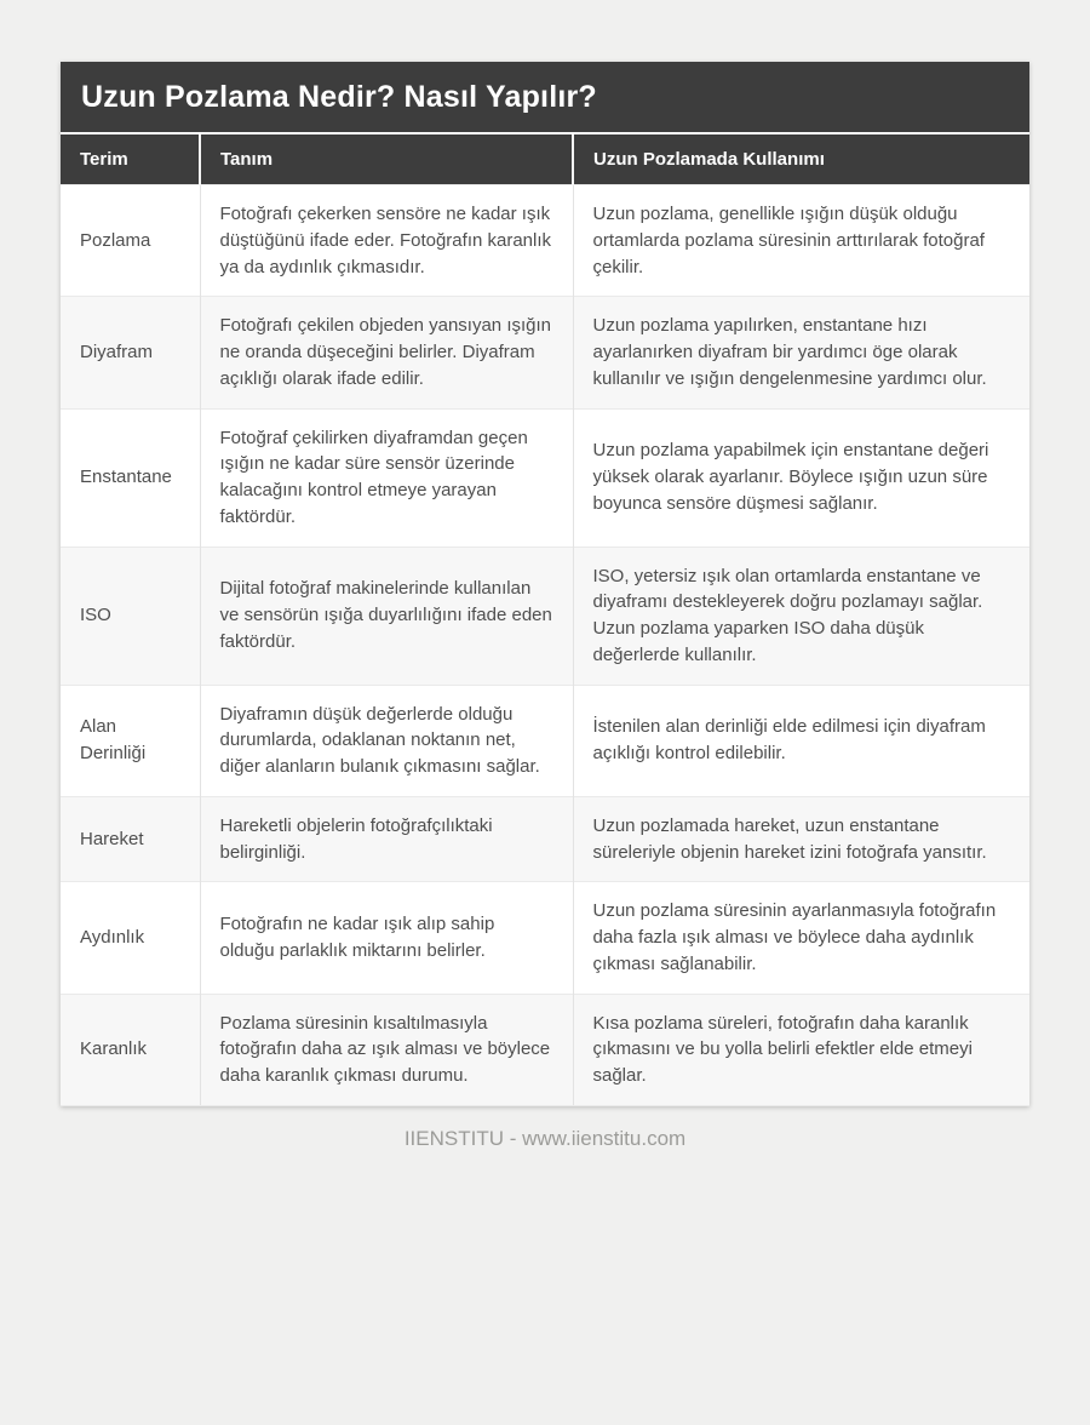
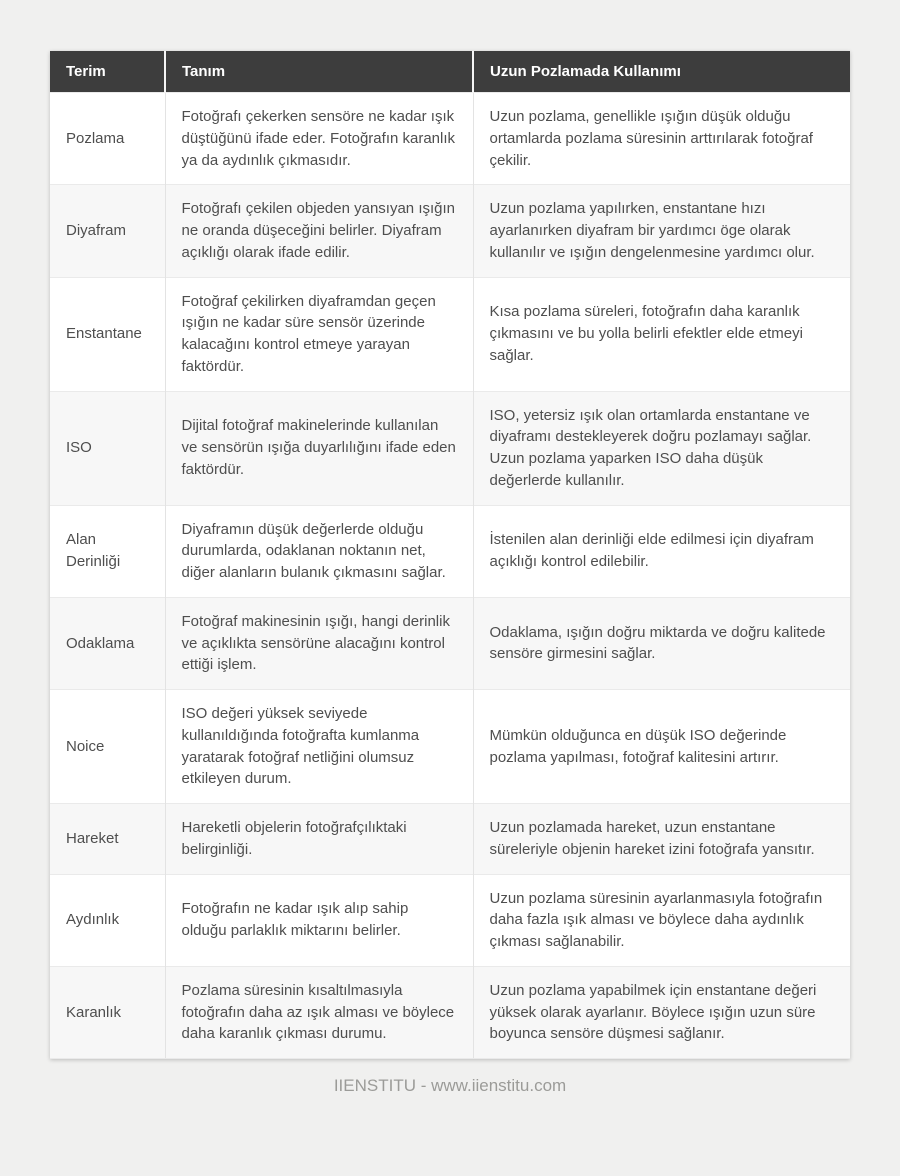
- Uzun Pozlama Nedir? Nasıl Yapılır?
  Terim	Tanım	Uzun Pozlamada Kullanımı
  Pozlama	Fotoğrafı çekerken sensöre ne kadar ışık düştüğünü ifade eder. Fotoğrafın karanlık ya da aydınlık çıkmasıdır.	Uzun pozlama, genellikle ışığın düşük olduğu ortamlarda pozlama süresinin arttırılarak fotoğraf çekilir.
  Diyafram	Fotoğrafı çekilen objeden yansıyan ışığın ne oranda düşeceğini belirler. Diyafram açıklığı olarak ifade edilir.	Uzun pozlama yapılırken, enstantane hızı ayarlanırken diyafram bir yardımcı öge olarak kullanılır ve ışığın dengelenmesine yardımcı olur.
- Enstantane	Fotoğraf çekilirken diyaframdan geçen ışığın ne kadar süre sensör üzerinde kalacağını kontrol etmeye yarayan faktördür.	Uzun pozlama yapabilmek için enstantane değeri yüksek olarak ayarlanır. Böylece ışığın uzun süre boyunca sensöre düşmesi sağlanır.
+ Enstantane	Fotoğraf çekilirken diyaframdan geçen ışığın ne kadar süre sensör üzerinde kalacağını kontrol etmeye yarayan faktördür.	Kısa pozlama süreleri, fotoğrafın daha karanlık çıkmasını ve bu yolla belirli efektler elde etmeyi sağlar.
  ISO	Dijital fotoğraf makinelerinde kullanılan ve sensörün ışığa duyarlılığını ifade eden faktördür.	ISO, yetersiz ışık olan ortamlarda enstantane ve diyaframı destekleyerek doğru pozlamayı sağlar. Uzun pozlama yaparken ISO daha düşük değerlerde kullanılır.
  Alan Derinliği	Diyaframın düşük değerlerde olduğu durumlarda, odaklanan noktanın net, diğer alanların bulanık çıkmasını sağlar.	İstenilen alan derinliği elde edilmesi için diyafram açıklığı kontrol edilebilir.
+ Odaklama	Fotoğraf makinesinin ışığı, hangi derinlik ve açıklıkta sensörüne alacağını kontrol ettiği işlem.	Odaklama, ışığın doğru miktarda ve doğru kalitede sensöre girmesini sağlar.
+ Noice	ISO değeri yüksek seviyede kullanıldığında fotoğrafta kumlanma yaratarak fotoğraf netliğini olumsuz etkileyen durum.	Mümkün olduğunca en düşük ISO değerinde pozlama yapılması, fotoğraf kalitesini artırır.
  Hareket	Hareketli objelerin fotoğrafçılıktaki belirginliği.	Uzun pozlamada hareket, uzun enstantane süreleriyle objenin hareket izini fotoğrafa yansıtır.
  Aydınlık	Fotoğrafın ne kadar ışık alıp sahip olduğu parlaklık miktarını belirler.	Uzun pozlama süresinin ayarlanmasıyla fotoğrafın daha fazla ışık alması ve böylece daha aydınlık çıkması sağlanabilir.
- Karanlık	Pozlama süresinin kısaltılmasıyla fotoğrafın daha az ışık alması ve böylece daha karanlık çıkması durumu.	Kısa pozlama süreleri, fotoğrafın daha karanlık çıkmasını ve bu yolla belirli efektler elde etmeyi sağlar.
+ Karanlık	Pozlama süresinin kısaltılmasıyla fotoğrafın daha az ışık alması ve böylece daha karanlık çıkması durumu.	Uzun pozlama yapabilmek için enstantane değeri yüksek olarak ayarlanır. Böylece ışığın uzun süre boyunca sensöre düşmesi sağlanır.
  IIENSTITU - www.iienstitu.com
